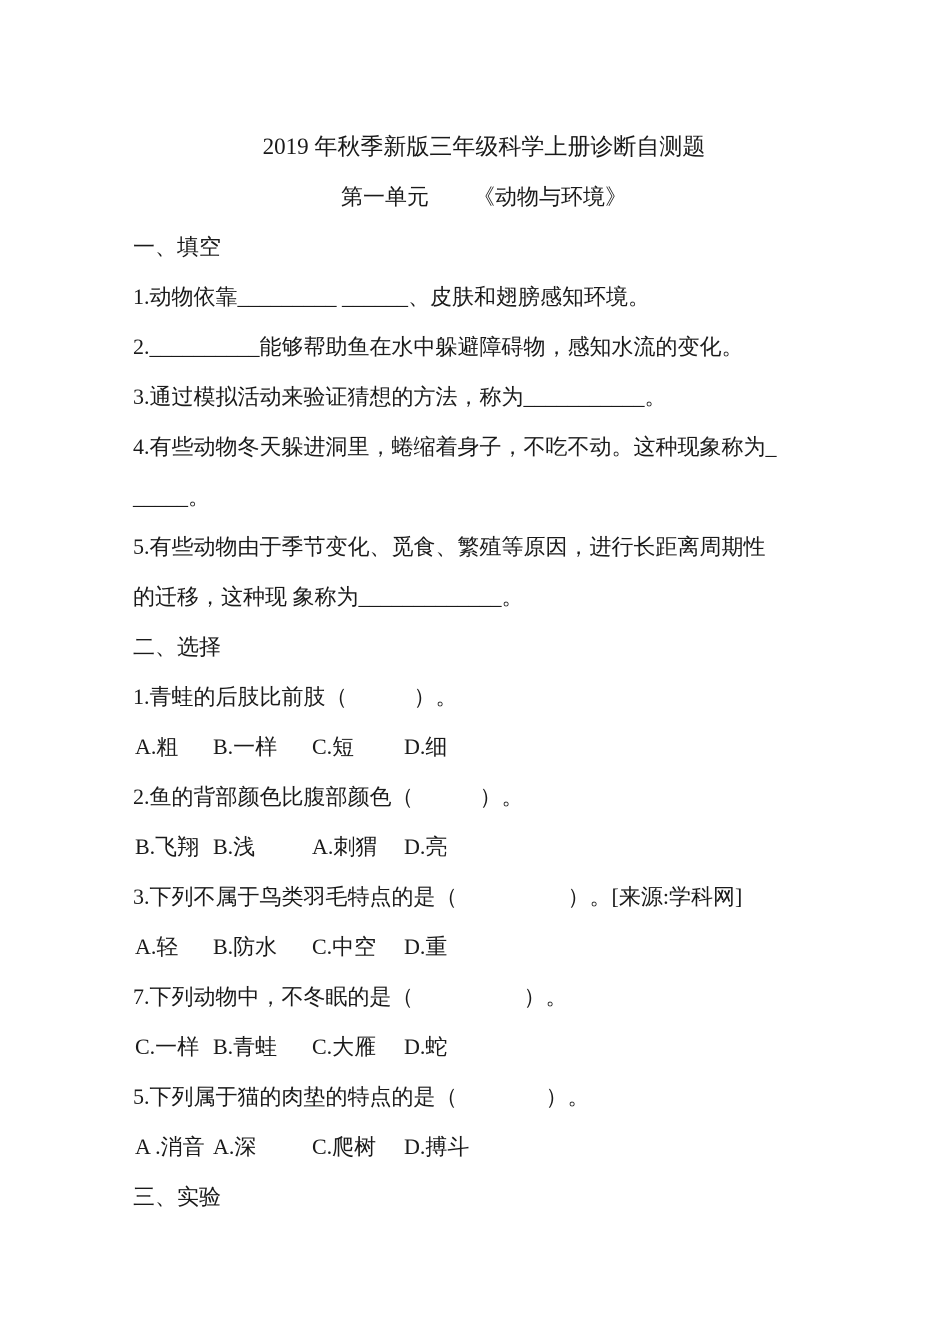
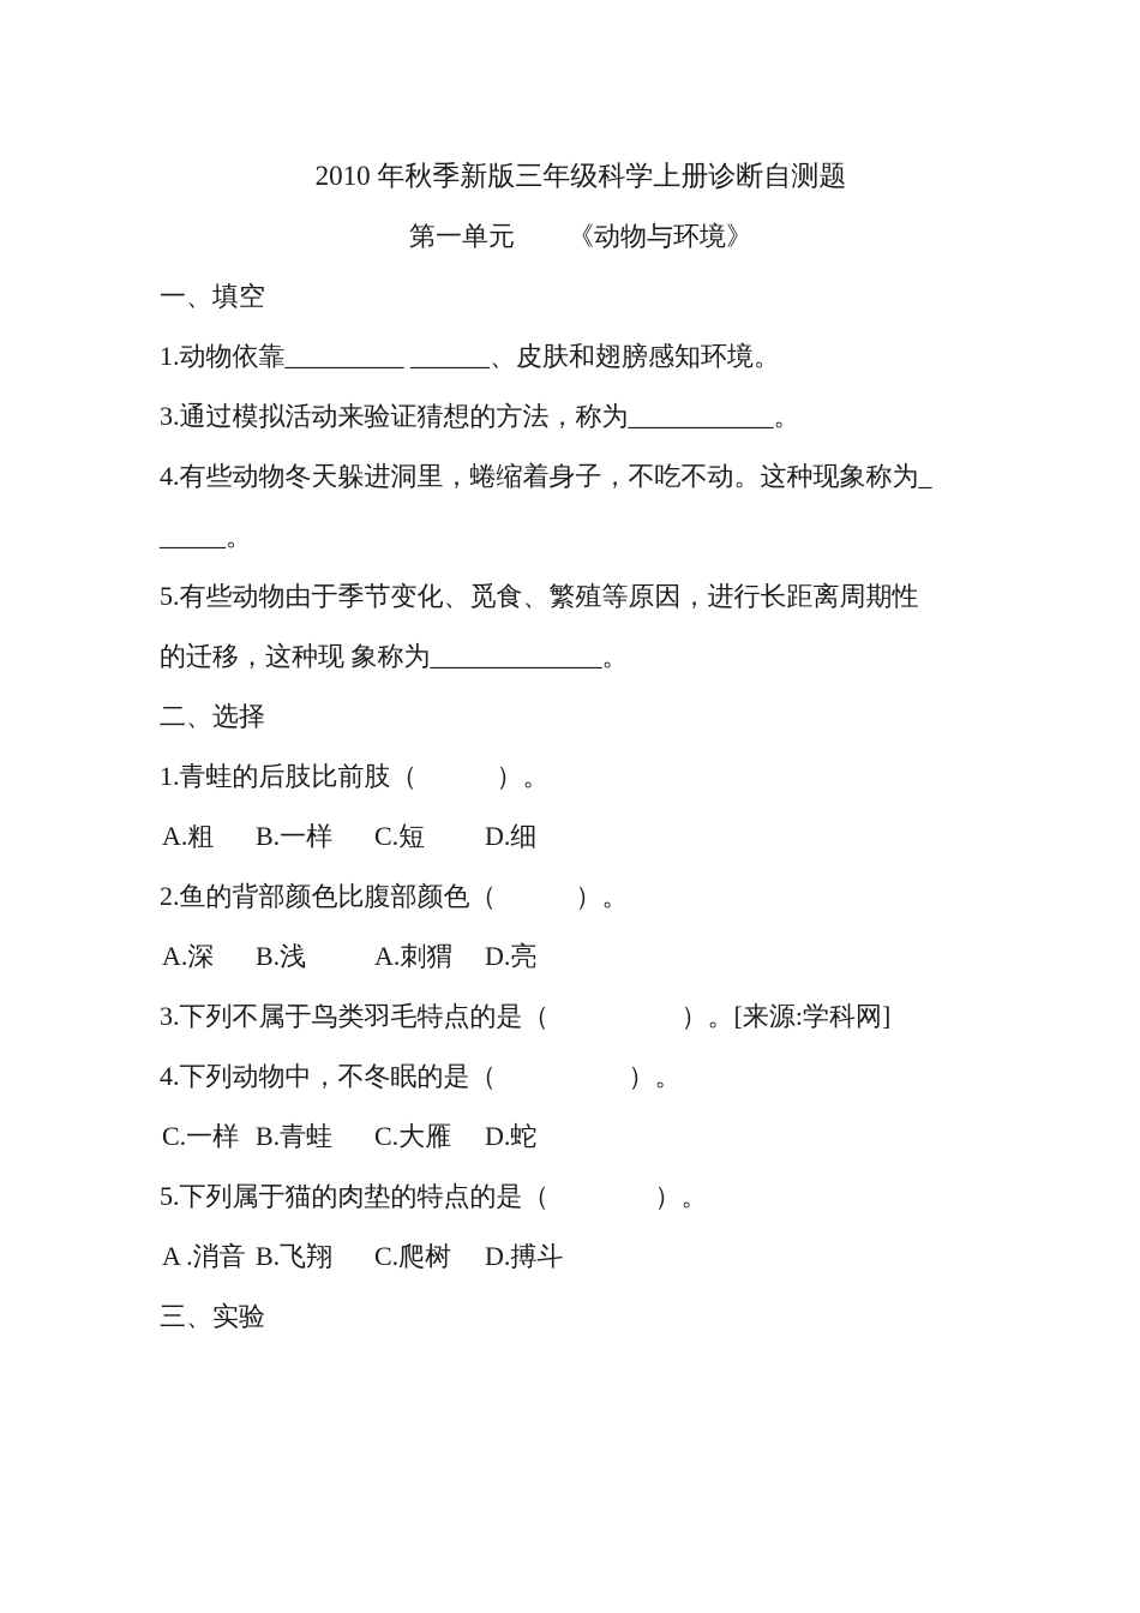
- 2019 年秋季新版三年级科学上册诊断自测题
+ 2010 年秋季新版三年级科学上册诊断自测题
  第一单元 《动物与环境》
  一、填空
  1.动物依靠_________ ______、皮肤和翅膀感知环境。
- 2.__________能够帮助鱼在水中躲避障碍物，感知水流的变化。
  3.通过模拟活动来验证猜想的方法，称为___________。
  4.有些动物冬天躲进洞里，蜷缩着身子，不吃不动。这种现象称为_
  _____。
  5.有些动物由于季节变化、觅食、繁殖等原因，进行长距离周期性
  的迁移，这种现 象称为_____________。
  二、选择
  1.青蛙的后肢比前肢（ ）。
  A.粗
  B.一样
  C.短
  D.细
  2.鱼的背部颜色比腹部颜色（ ）。
- B.飞翔
+ A.深
  B.浅
  A.刺猬
  D.亮
  3.下列不属于鸟类羽毛特点的是（ ）。[来源:学科网]
- A.轻
- B.防水
- C.中空
- D.重
- 7.下列动物中，不冬眠的是（ ）。
+ 4.下列动物中，不冬眠的是（ ）。
  C.一样
  B.青蛙
  C.大雁
  D.蛇
  5.下列属于猫的肉垫的特点的是（ ）。
  A .消音
- A.深
+ B.飞翔
  C.爬树
  D.搏斗
  三、实验
